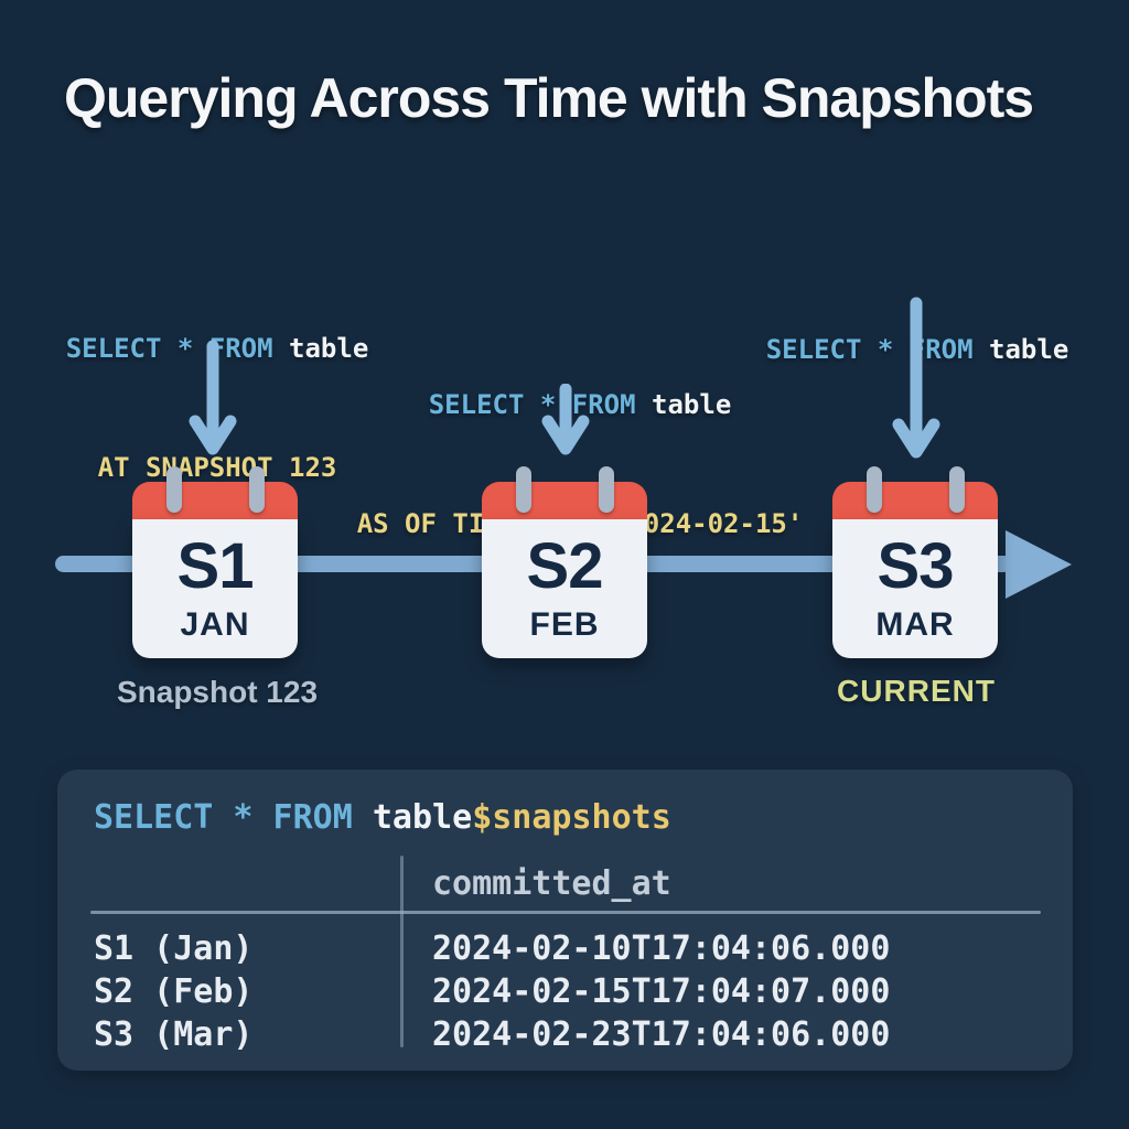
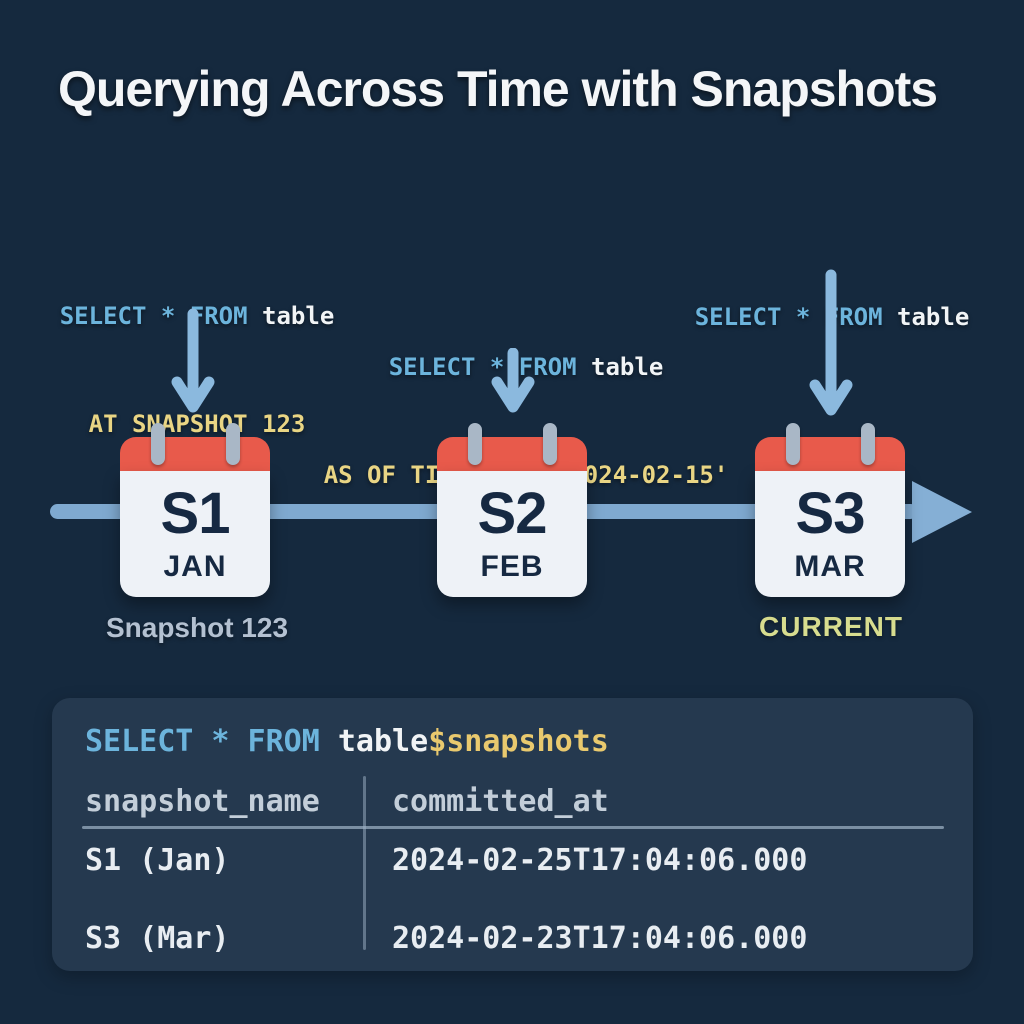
  Querying Across Time with Snapshots
  SELECT *ROM table
  AT SAPSHOT 123
  SELECT * FROM table
  SELECT *ROM table
  S1
  JAN
  S2
  FEB
  S3
  MAR
  Snapshot 123
  CURRENT
  SELECT * FROM table$snapshots
+ snapshot_name
  committed_at
- S1 (Jan) 2024-02-10T17:04:06.000
+ S1 (Jan) 2024-02-25T17:04:06.000
- S2 (Feb) 2024-02-15T17:04:07.000
  S3 (Mar) 2024-02-23T17:04:06.000
